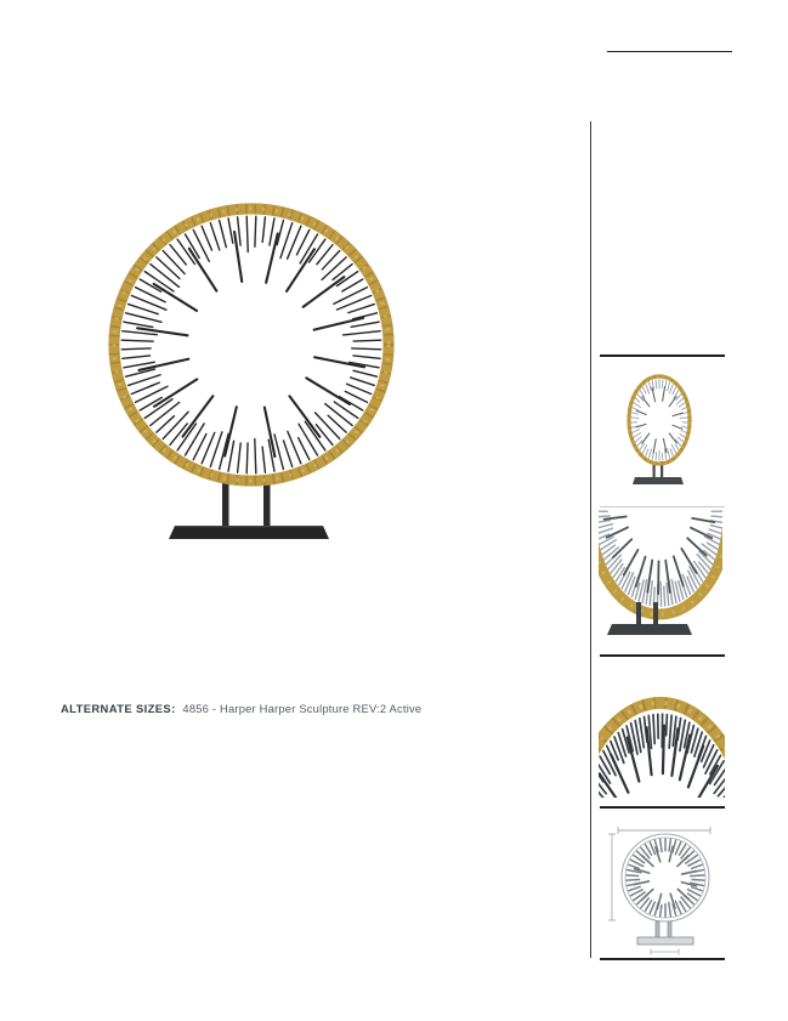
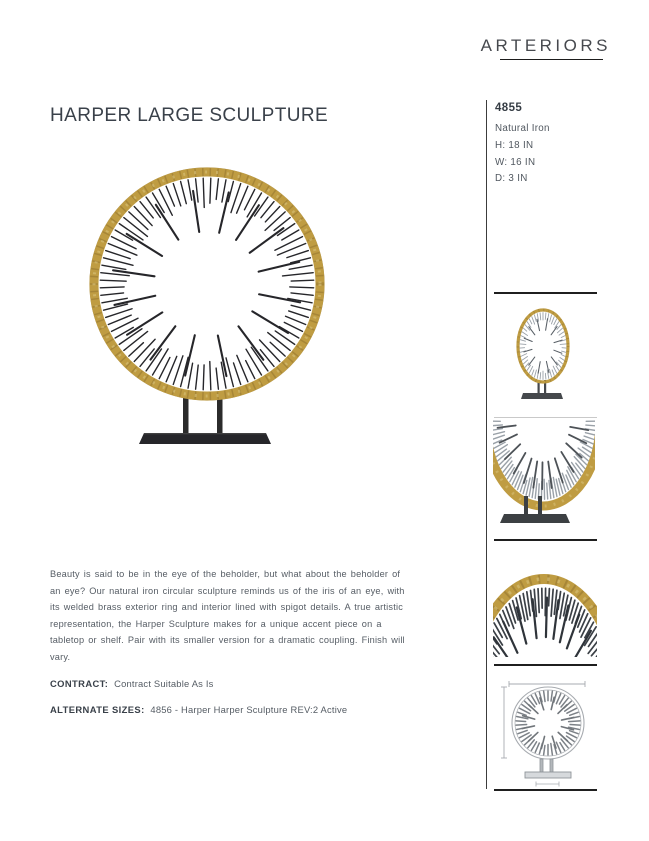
+ ARTERIORS
+ HARPER LARGE SCULPTURE
+ 4855
+ Natural Iron
+ H: 18 IN
+ W: 16 IN
+ D: 3 IN
+ Beauty is said to be in the eye of the beholder, but what about the beholder of an eye? Our natural iron circular sculpture reminds us of the iris of an eye, with its welded brass exterior ring and interior lined with spigot details. A true artistic representation, the Harper Sculpture makes for a unique accent piece on a tabletop or shelf. Pair with its smaller version for a dramatic coupling. Finish will vary.
+ CONTRACT: Contract Suitable As Is
  ALTERNATE SIZES: 4856 - Harper Harper Sculpture REV:2 Active
